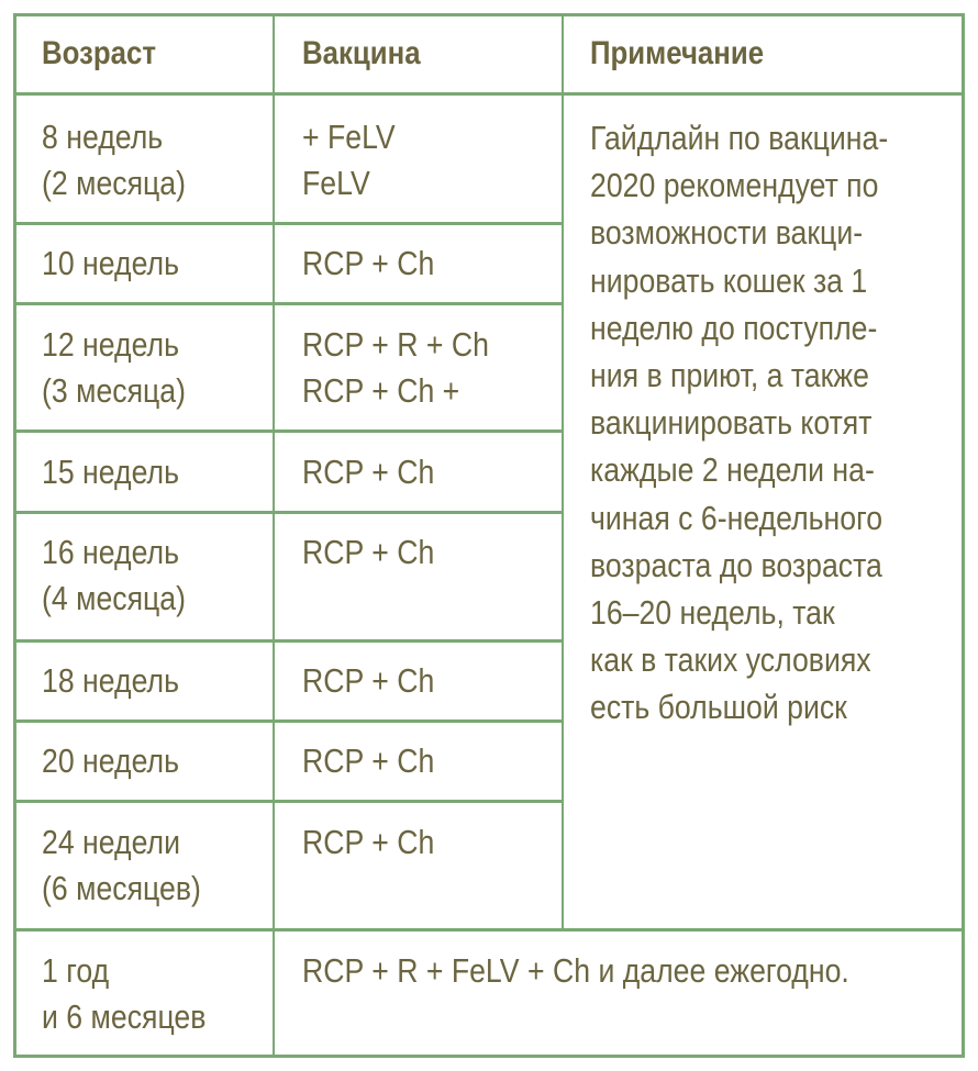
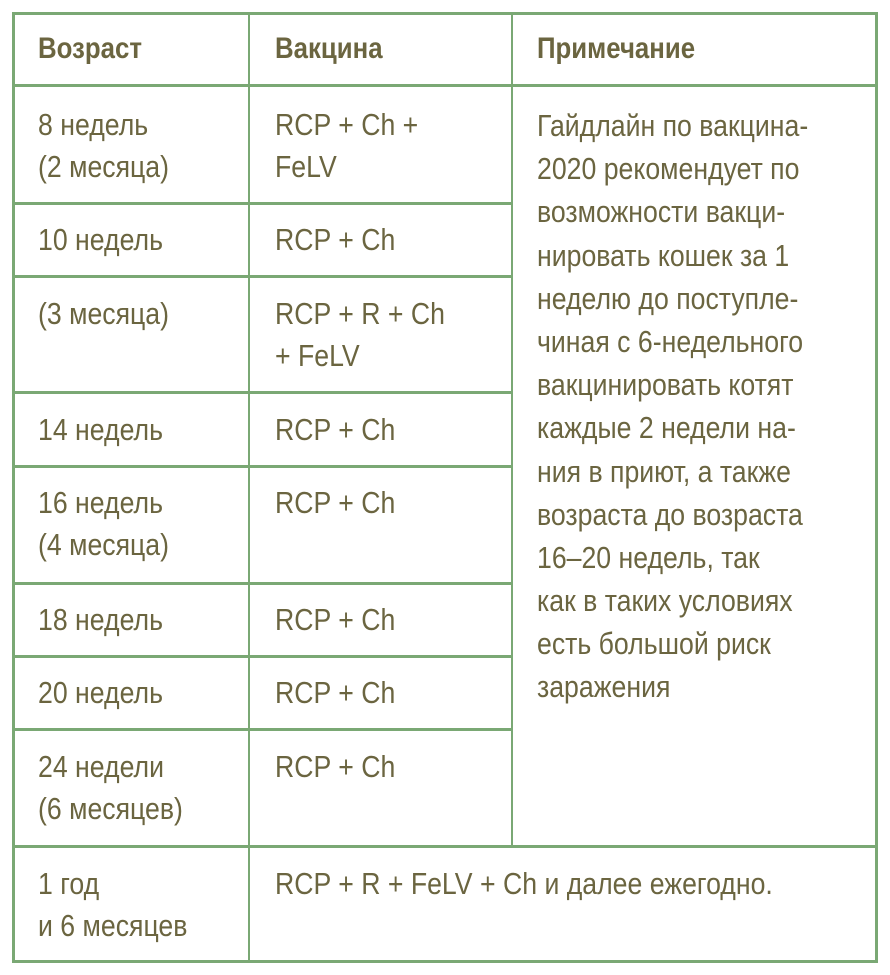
  Возраст
  Вакцина
  Примечание
  8 недель
  (2 месяца)
- + FeLV
+ RCP + Ch +
  FeLV
  10 недель
  RCP + Ch
- 12 недель
  (3 месяца)
  RCP + R + Ch
- RCP + Ch +
+ + FeLV
- 15 недель
+ 14 недель
  RCP + Ch
  16 недель
  (4 месяца)
  RCP + Ch
  18 недель
  RCP + Ch
  20 недель
  RCP + Ch
  24 недели
  (6 месяцев)
  RCP + Ch
  1 год
  и 6 месяцев
  RCP + R + FeLV + Ch и далее ежегодно.
  Гайдлайн по вакцина-
  2020 рекомендует по
  возможности вакци-
  нировать кошек за 1
  неделю до поступле-
- ния в приют, а также
+ чиная с 6-недельного
  вакцинировать котят
  каждые 2 недели на-
- чиная с 6-недельного
+ ния в приют, а также
  возраста до возраста
  16–20 недель, так
  как в таких условиях
  есть большой риск
+ заражения
